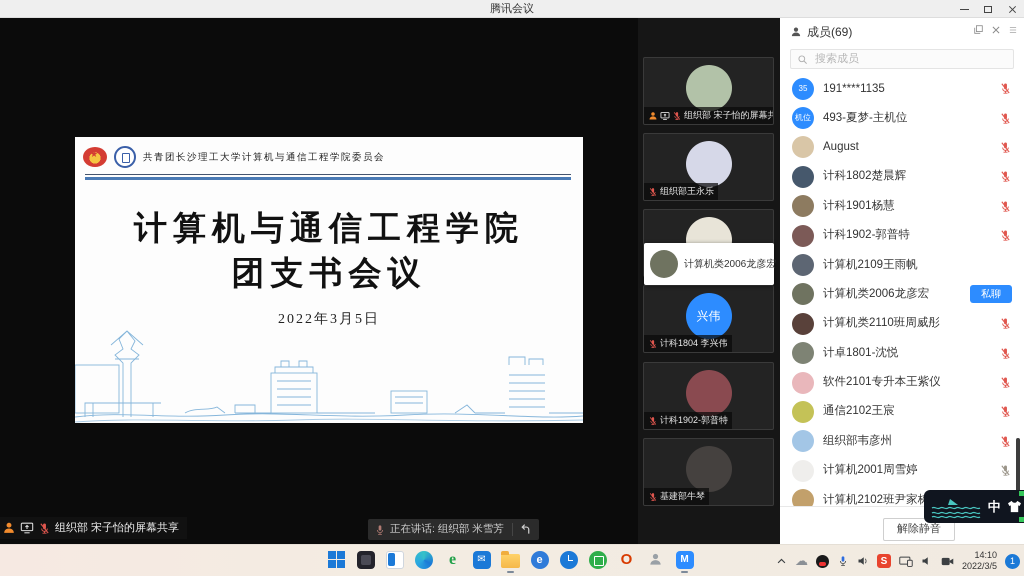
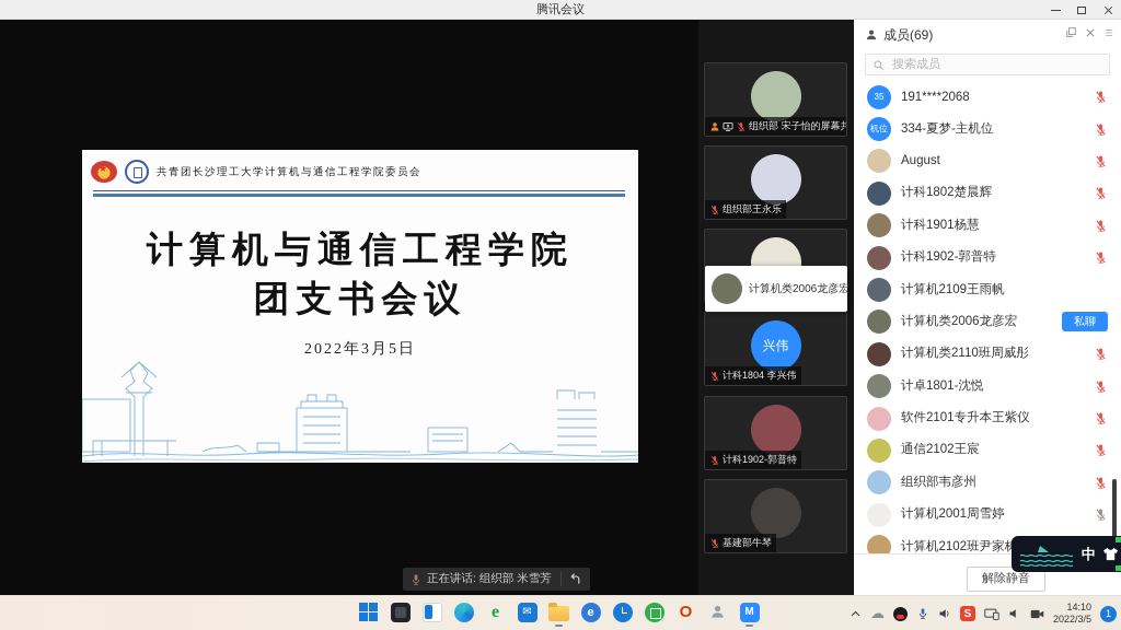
  腾讯会议
  共青团长沙理工大学计算机与通信工程学院委员会
  计算机与通信工程学院
  团支书会议
  2022年3月5日
- 组织部 宋子怡的屏幕共享
  正在讲话: 组织部 米雪芳
  组织部 宋子怡的屏幕共
  组织部王永乐
  兴伟
  计科1804 李兴伟
  计科1902-郭普特
  基建部牛琴
  计算机类2006龙彦宏
  成员(69)
  搜索成员
  35
- 191****1135
+ 191****2068
  机位
- 493-夏梦-主机位
+ 334-夏梦-主机位
  August
  计科1802楚晨辉
  计科1901杨慧
  计科1902-郭普特
  计算机2109王雨帆
  计算机类2006龙彦宏
  私聊
  计算机类2110班周威彤
  计卓1801-沈悦
  软件2101专升本王紫仪
  通信2102王宸
  组织部韦彦州
  计算机2001周雪婷
  计算机2102班尹家
  解除静音
  中
  e
  ✉
  e
  O
  M
  ☁
  S
  14:10
  2022/3/5
  1
